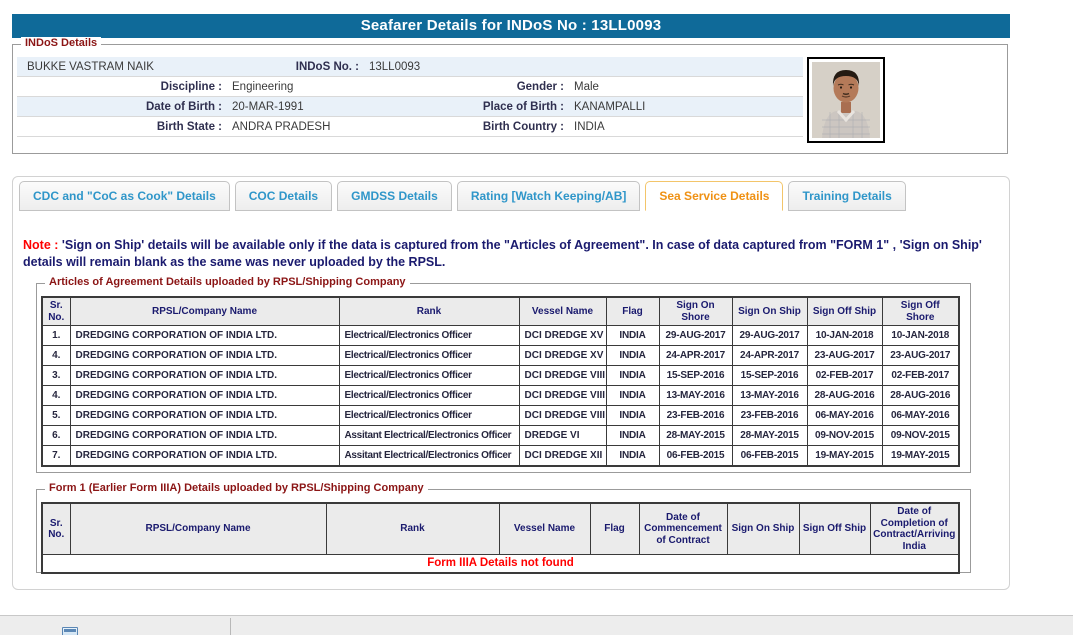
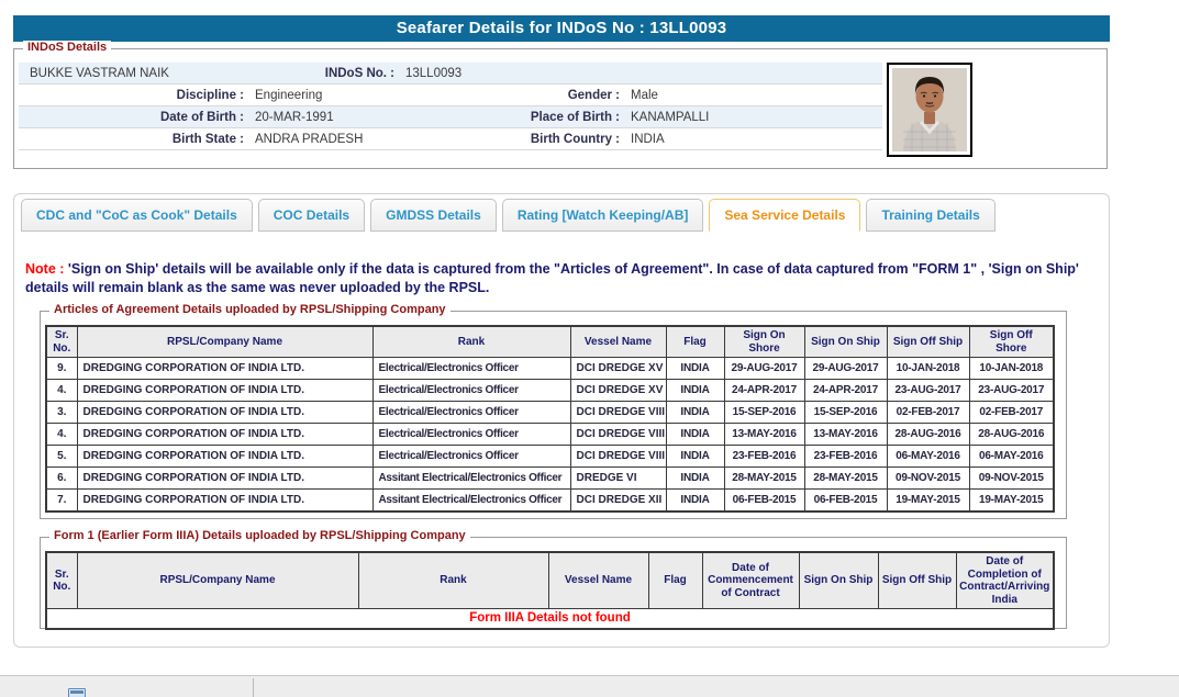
  Seafarer Details for INDoS No : 13LL0093
  INDoS Details
  BUKKE VASTRAM NAIK
  INDoS No. :
  13LL0093
  Discipline :
  Engineering
  Gender :
  Male
  Date of Birth :
  20-MAR-1991
  Place of Birth :
  KANAMPALLI
  Birth State :
  ANDRA PRADESH
  Birth Country :
  INDIA
  CDC and "CoC as Cook" Details
  COC Details
  GMDSS Details
  Rating [Watch Keeping/AB]
  Sea Service Details
  Training Details
  Note : 'Sign on Ship' details will be available only if the data is captured from the "Articles of Agreement". In case of data captured from "FORM 1" , 'Sign on Ship' details will remain blank as the same was never uploaded by the RPSL.
  Articles of Agreement Details uploaded by RPSL/Shipping Company
  Sr. No.	RPSL/Company Name	Rank	Vessel Name	Flag	Sign On Shore	Sign On Ship	Sign Off Ship	Sign Off Shore
- 1.	DREDGING CORPORATION OF INDIA LTD.	Electrical/Electronics Officer	DCI DREDGE XV	INDIA	29-AUG-2017	29-AUG-2017	10-JAN-2018	10-JAN-2018
+ 9.	DREDGING CORPORATION OF INDIA LTD.	Electrical/Electronics Officer	DCI DREDGE XV	INDIA	29-AUG-2017	29-AUG-2017	10-JAN-2018	10-JAN-2018
  4.	DREDGING CORPORATION OF INDIA LTD.	Electrical/Electronics Officer	DCI DREDGE XV	INDIA	24-APR-2017	24-APR-2017	23-AUG-2017	23-AUG-2017
  3.	DREDGING CORPORATION OF INDIA LTD.	Electrical/Electronics Officer	DCI DREDGE VIII	INDIA	15-SEP-2016	15-SEP-2016	02-FEB-2017	02-FEB-2017
  4.	DREDGING CORPORATION OF INDIA LTD.	Electrical/Electronics Officer	DCI DREDGE VIII	INDIA	13-MAY-2016	13-MAY-2016	28-AUG-2016	28-AUG-2016
  5.	DREDGING CORPORATION OF INDIA LTD.	Electrical/Electronics Officer	DCI DREDGE VIII	INDIA	23-FEB-2016	23-FEB-2016	06-MAY-2016	06-MAY-2016
  6.	DREDGING CORPORATION OF INDIA LTD.	Assitant Electrical/Electronics Officer	DREDGE VI	INDIA	28-MAY-2015	28-MAY-2015	09-NOV-2015	09-NOV-2015
  7.	DREDGING CORPORATION OF INDIA LTD.	Assitant Electrical/Electronics Officer	DCI DREDGE XII	INDIA	06-FEB-2015	06-FEB-2015	19-MAY-2015	19-MAY-2015
  Form 1 (Earlier Form IIIA) Details uploaded by RPSL/Shipping Company
  Sr. No.	RPSL/Company Name	Rank	Vessel Name	Flag	Date of Commencement of Contract	Sign On Ship	Sign Off Ship	Date of Completion of Contract/Arriving India
  Form IIIA Details not found
